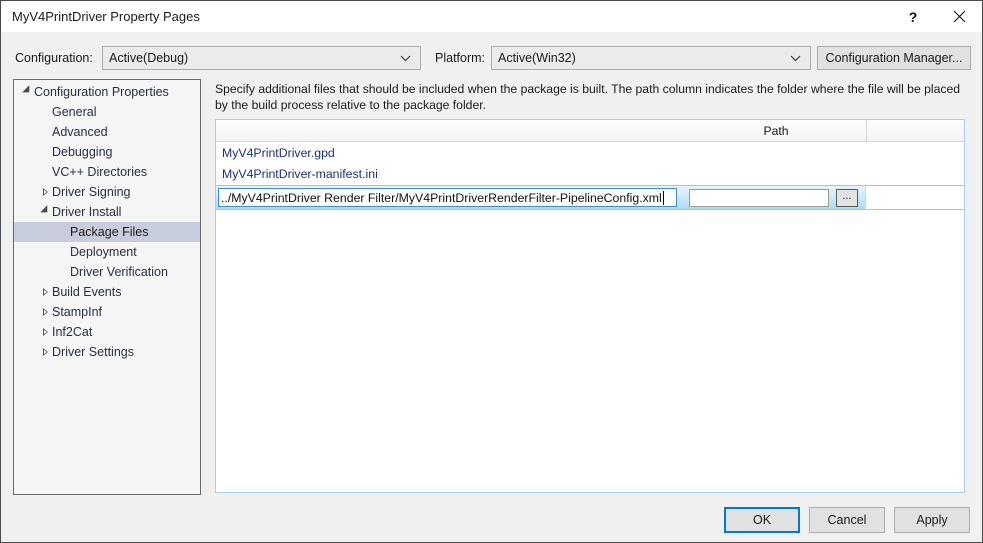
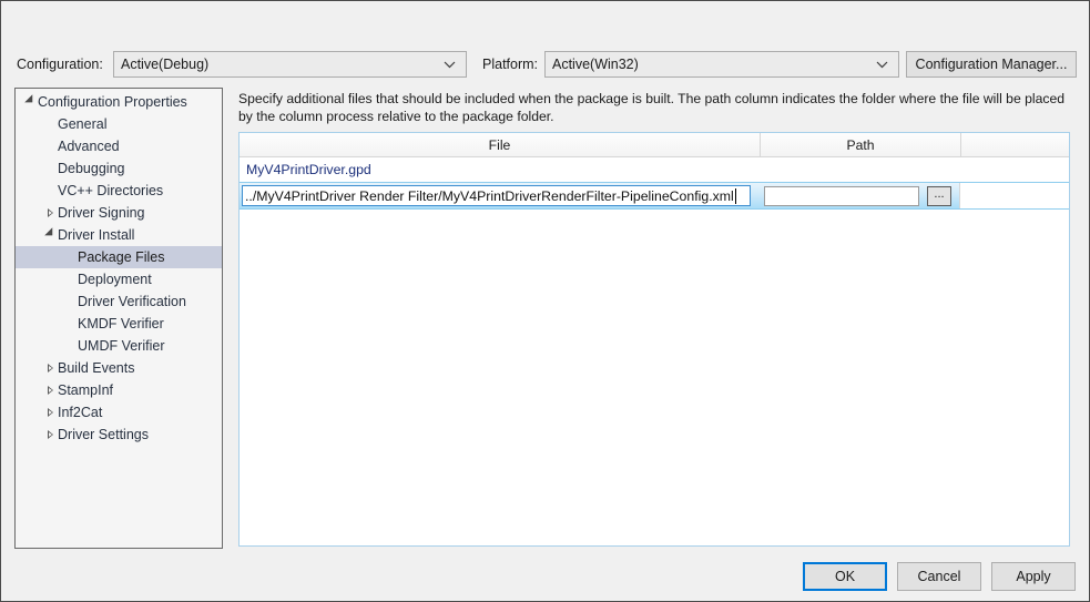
- MyV4PrintDriver Property Pages
- ?
  Configuration:
  Active(Debug)
  Platform:
  Active(Win32)
  Configuration Manager...
  Configuration Properties
  General
  Advanced
  Debugging
  VC++ Directories
  Driver Signing
  Driver Install
  Package Files
  Deployment
  Driver Verification
+ KMDF Verifier
+ UMDF Verifier
  Build Events
  StampInf
  Inf2Cat
  Driver Settings
- Specify additional files that should be included when the package is built. The path column indicates the folder where the file will be placed by the build process relative to the package folder.
+ Specify additional files that should be included when the package is built. The path column indicates the folder where the file will be placed by the column process relative to the package folder.
+ File
  Path
  MyV4PrintDriver.gpd
- MyV4PrintDriver-manifest.ini
  ../MyV4PrintDriver Render Filter/MyV4PrintDriverRenderFilter-PipelineConfig.xml
  ...
  OK
  Cancel
  Apply
